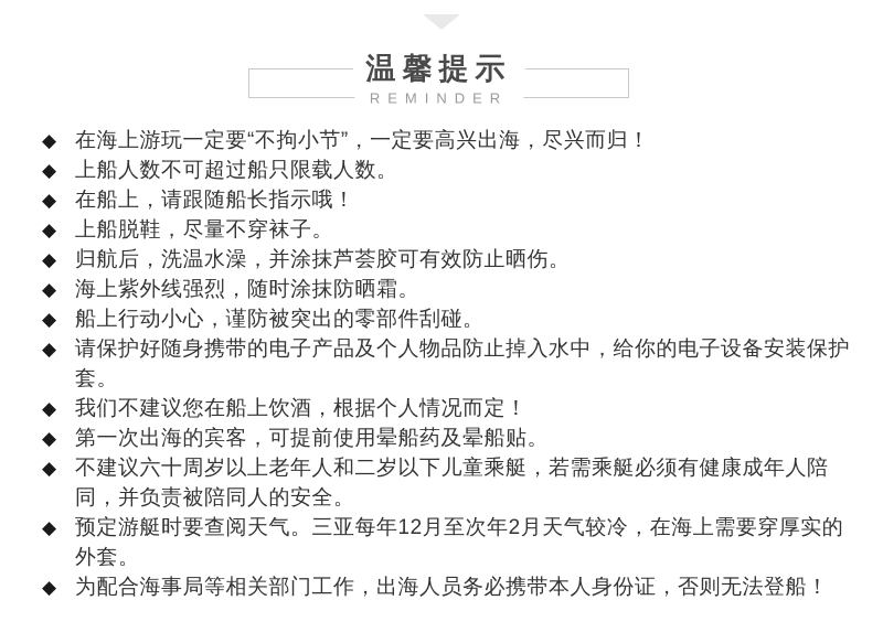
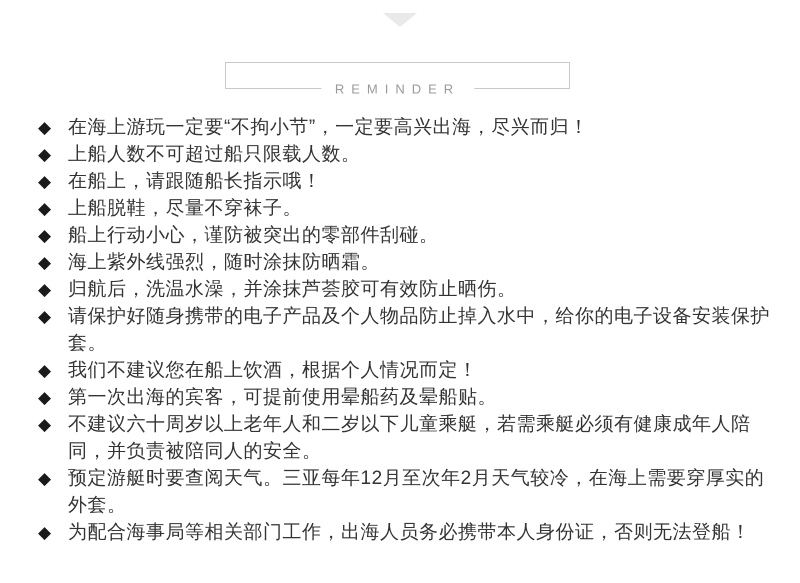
- 温馨提示
  REMINDER
  ◆
  在海上游玩一定要“不拘小节”，一定要高兴出海，尽兴而归！
  ◆
  上船人数不可超过船只限载人数。
  ◆
  在船上，请跟随船长指示哦！
  ◆
  上船脱鞋，尽量不穿袜子。
  ◆
- 归航后，洗温水澡，并涂抹芦荟胶可有效防止晒伤。
+ 船上行动小心，谨防被突出的零部件刮碰。
  ◆
  海上紫外线强烈，随时涂抹防晒霜。
  ◆
- 船上行动小心，谨防被突出的零部件刮碰。
+ 归航后，洗温水澡，并涂抹芦荟胶可有效防止晒伤。
  ◆
  请保护好随身携带的电子产品及个人物品防止掉入水中，给你的电子设备安装保护套。
  ◆
  我们不建议您在船上饮酒，根据个人情况而定！
  ◆
  第一次出海的宾客，可提前使用晕船药及晕船贴。
  ◆
  不建议六十周岁以上老年人和二岁以下儿童乘艇，若需乘艇必须有健康成年人陪同，并负责被陪同人的安全。
  ◆
  预定游艇时要查阅天气。三亚每年12月至次年2月天气较冷，在海上需要穿厚实的外套。
  ◆
  为配合海事局等相关部门工作，出海人员务必携带本人身份证，否则无法登船！
